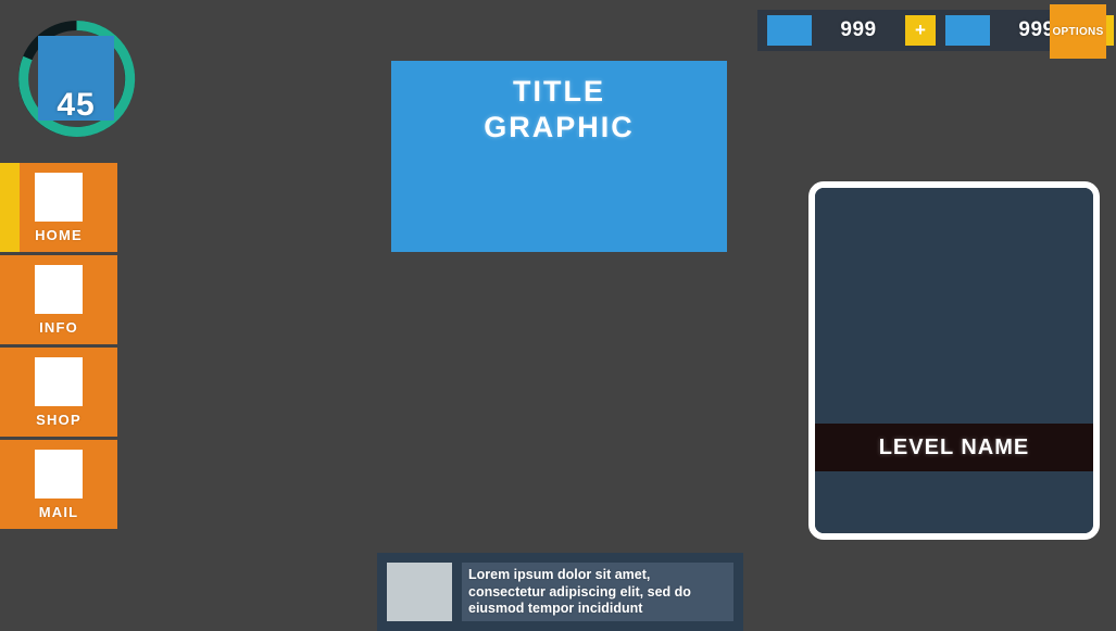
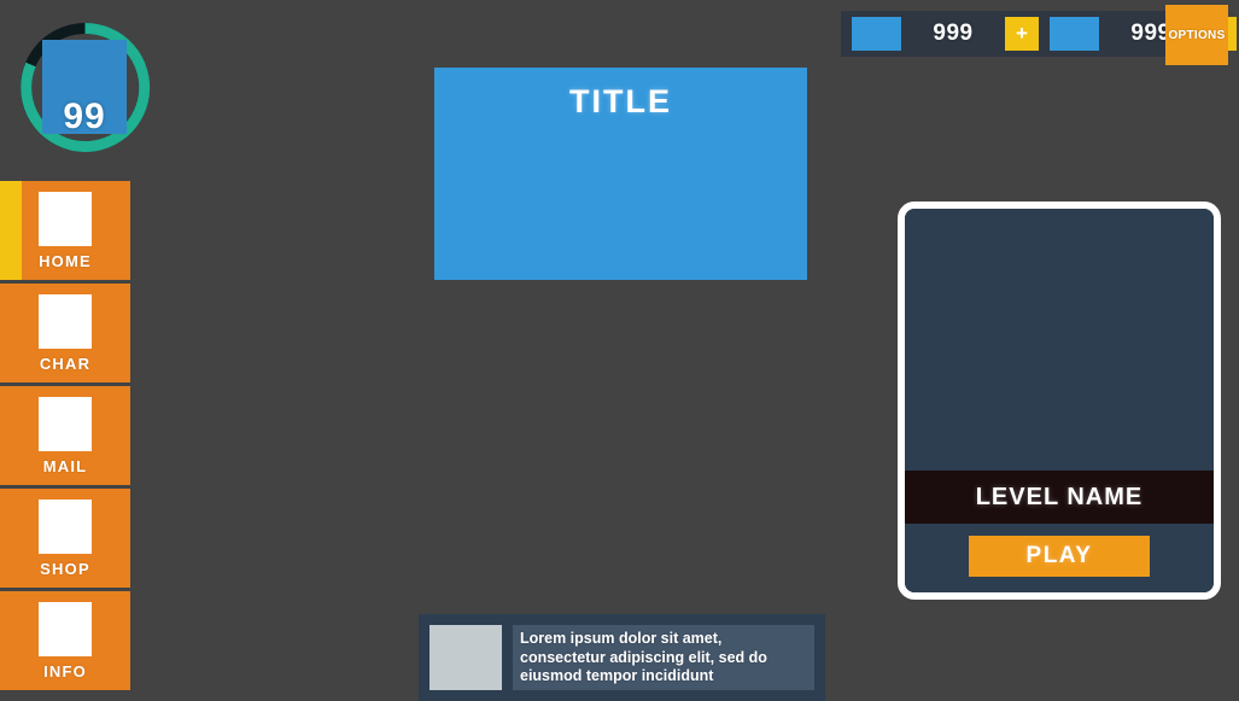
- 45
+ 99
  HOME
+ CHAR
- INFO
+ MAIL
  SHOP
- MAIL
+ INFO
  TITLE
- GRAPHIC
  999
  +
  OPTIONS
  LEVEL NAME
+ PLAY
  Lorem ipsum dolor sit amet, consectetur adipiscing elit, sed do eiusmod tempor incididunt
